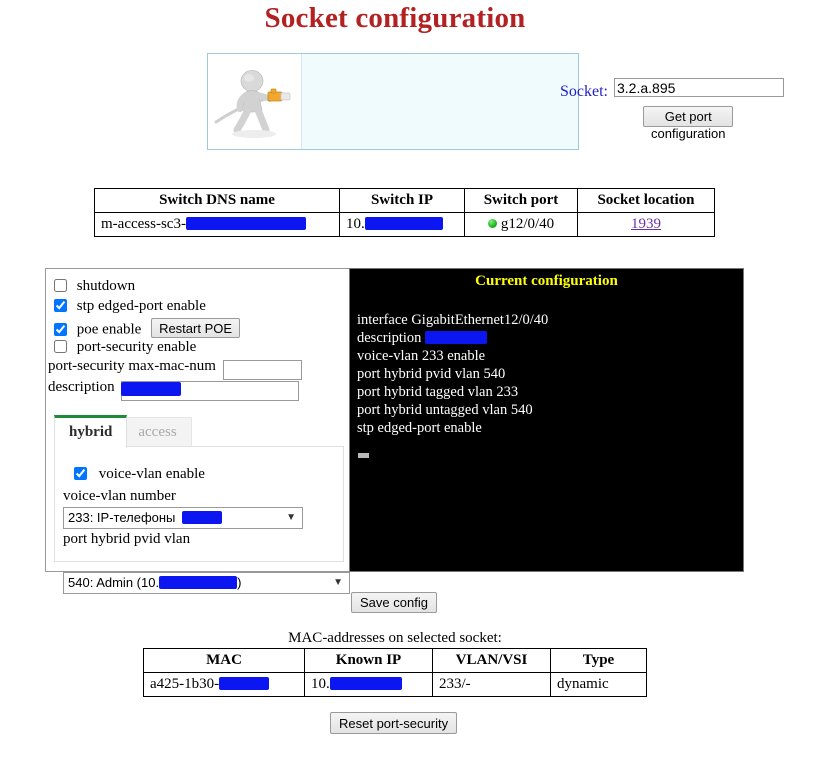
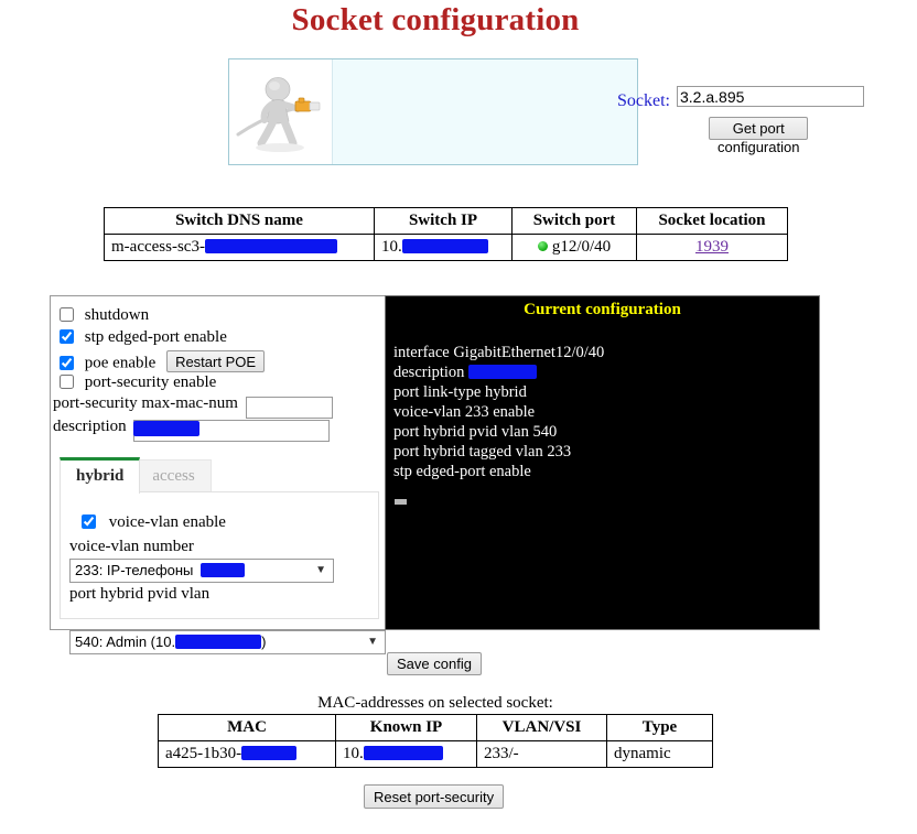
  Socket configuration
  Socket:
  3.2.a.895
  Get port configuration
  Switch DNS name	Switch IP	Switch port	Socket location
  m-access-sc3-	10.	g12/0/40	1939
  shutdown
  stp edged-port enable
  poe enable Restart POE
  port-security enable
  port-security max-mac-num
  description
  hybrid access
  voice-vlan enable
  voice-vlan number
  233: IP-телефоны
  ▼
  port hybrid pvid vlan
  540: Admin (10. )
  ▼
  Current configuration
  interface GigabitEthernet12/0/40
  description
+ port link-type hybrid
  voice-vlan 233 enable
  port hybrid pvid vlan 540
  port hybrid tagged vlan 233
- port hybrid untagged vlan 540
  stp edged-port enable
  Save config
  MAC-addresses on selected socket:
  MAC	Known IP	VLAN/VSI	Type
  a425-1b30-	10.	233/-	dynamic
  Reset port-security
